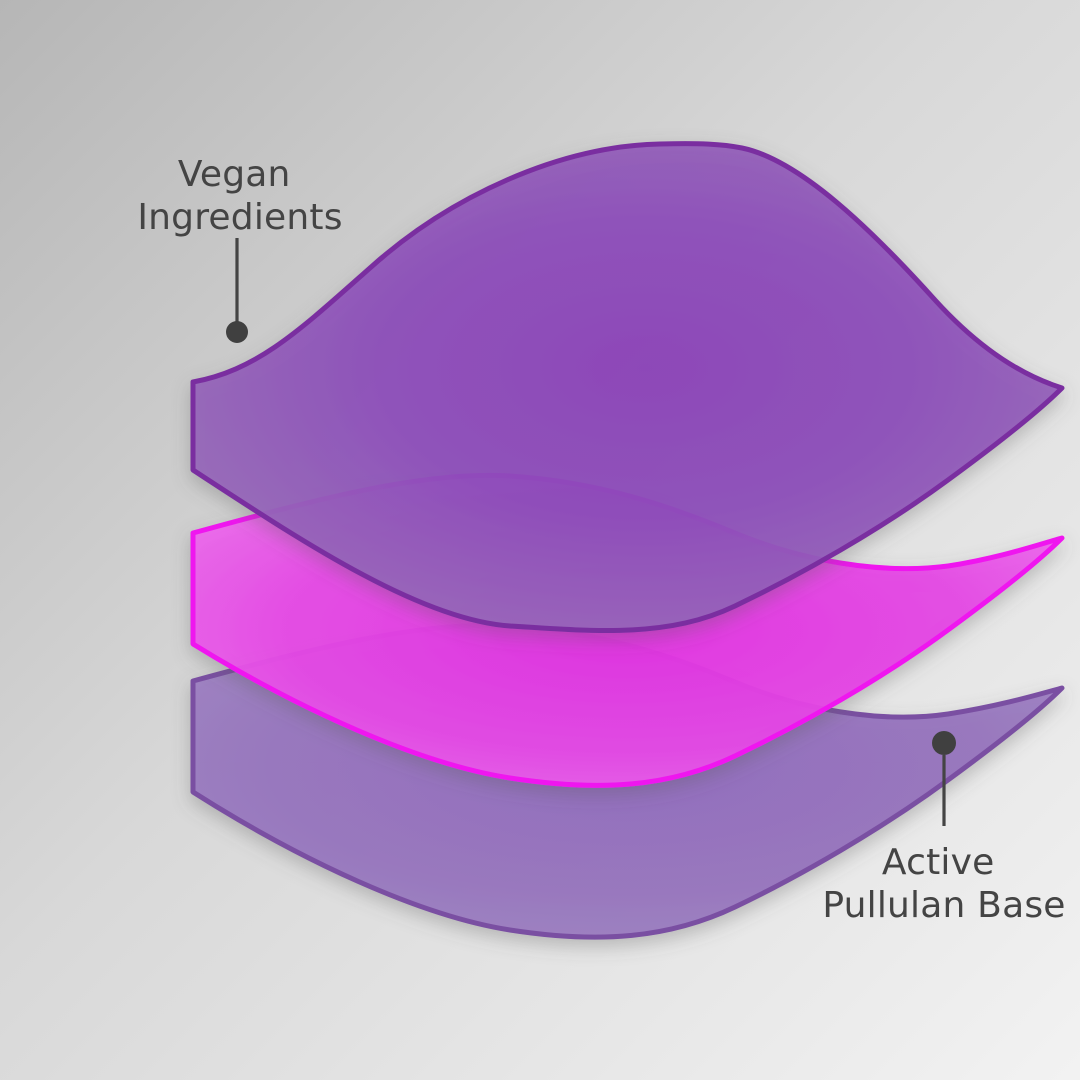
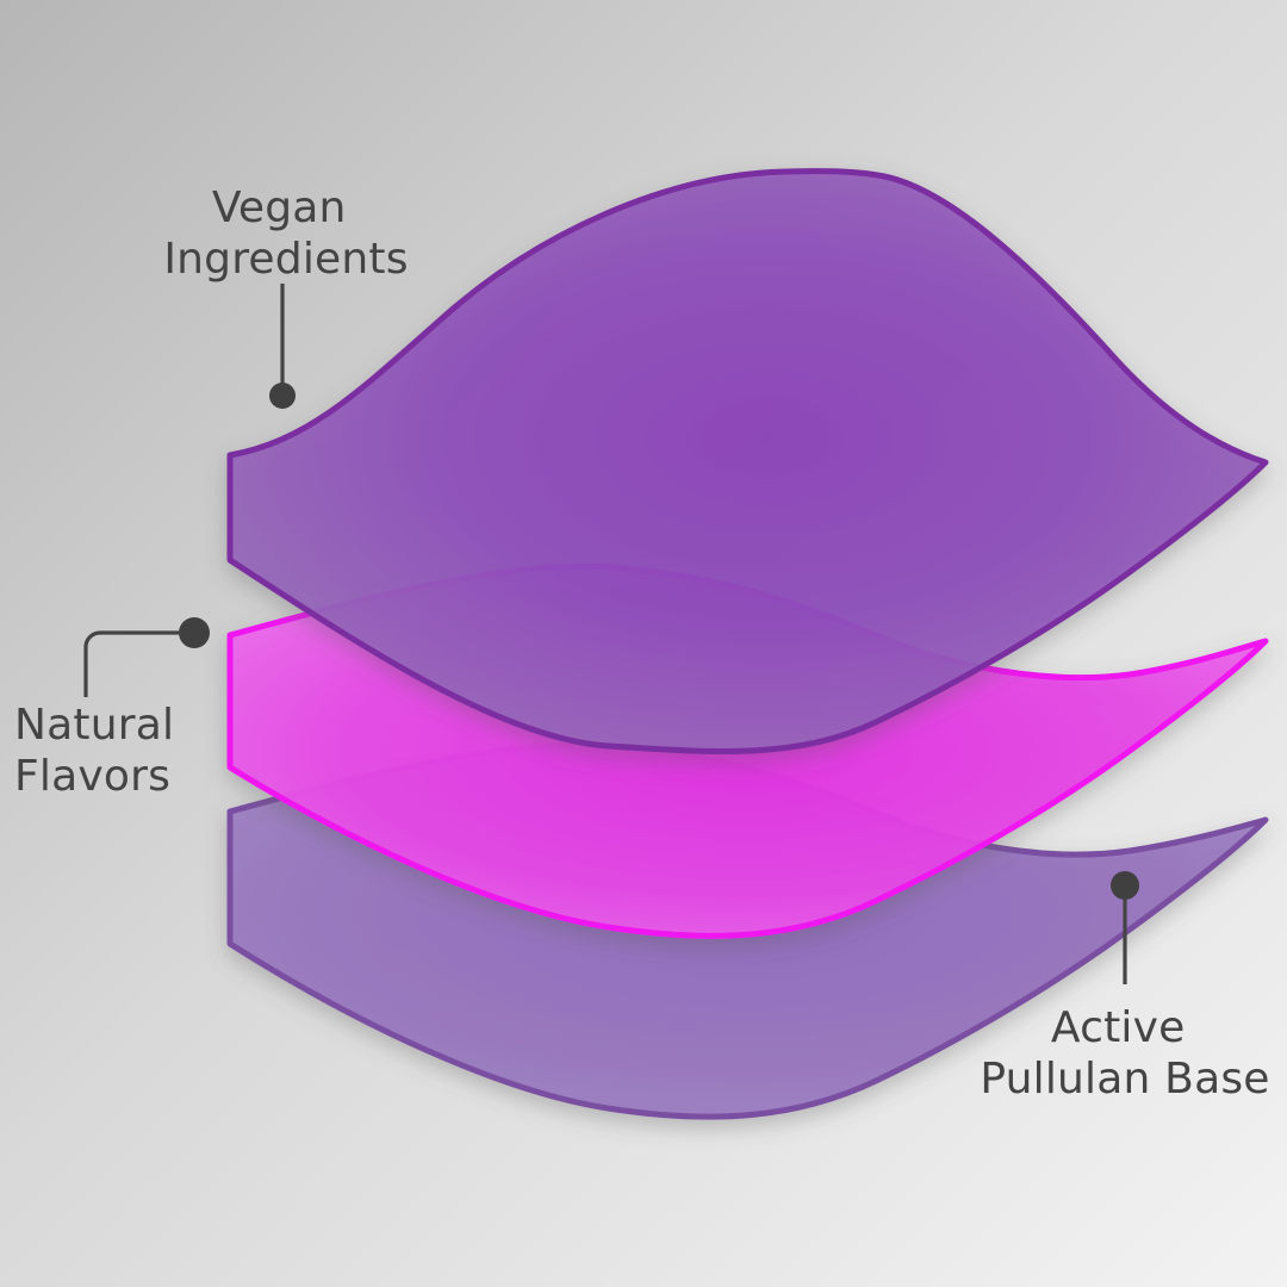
  Vegan Ingredients
+ Natural Flavors
  Active Pullulan Base
